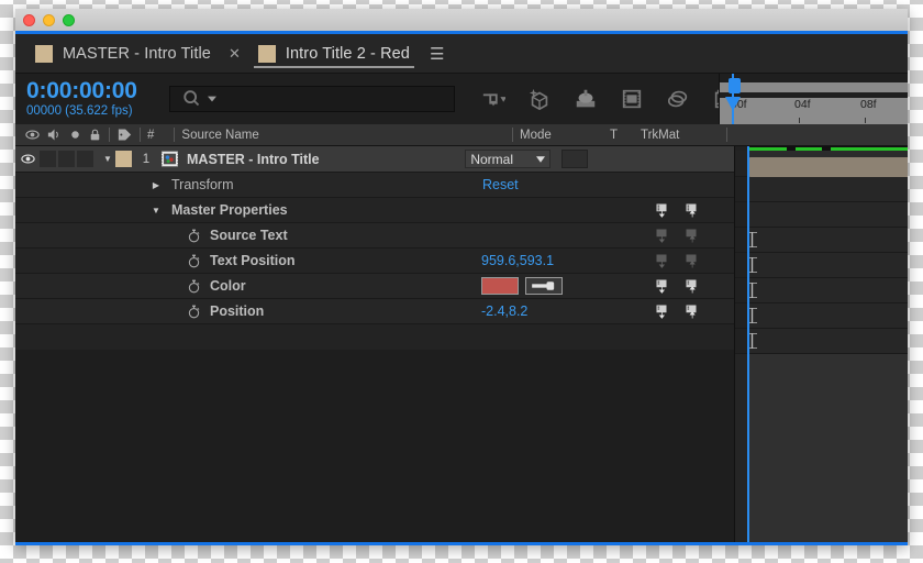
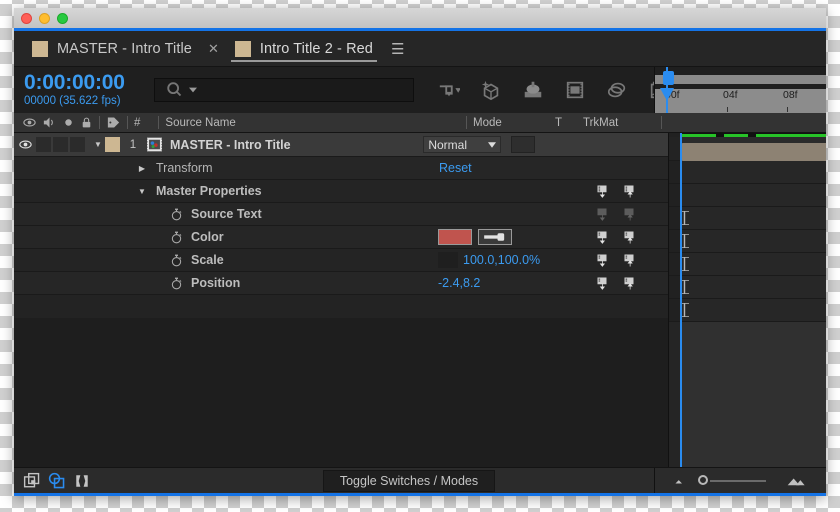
  MASTER - Intro Title
  ✕
  Intro Title 2 - Red
  ☰
  0:00:00:00
  00000 (35.622 fps)
  04f
  08f
  #
  Source Name
  Mode
  T
  TrkMat
  ▼
  1
  MASTER - Intro Title
  Normal
  ▶
  Transform
  Reset
  ▼
  Master Properties
  Source Text
- Text Position
- 959.6,593.1
  Color
+ Scale
+ 100.0,100.0%
  Position
  -2.4,8.2
+ Toggle Switches / Modes
